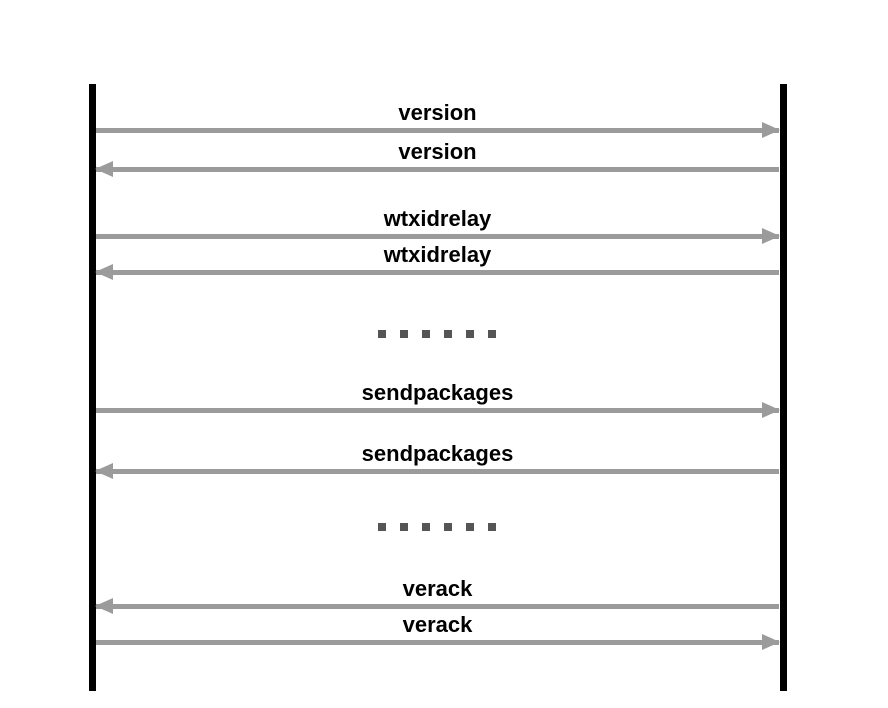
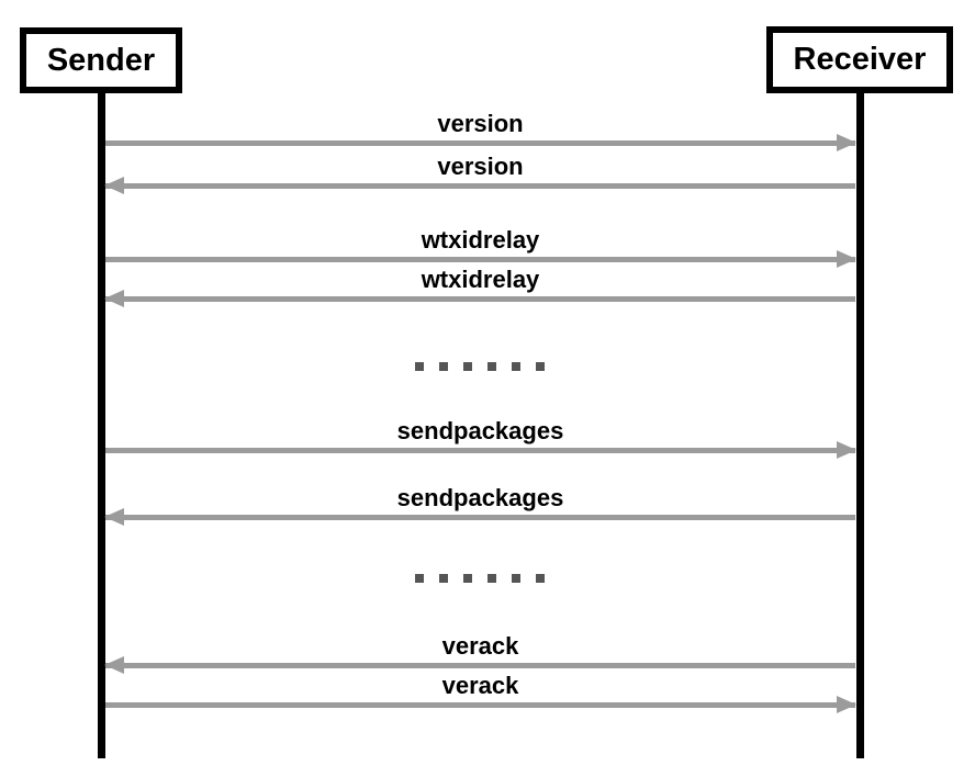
+ Sender
+ Receiver
  version
  version
  wtxidrelay
  wtxidrelay
  sendpackages
  sendpackages
  verack
  verack
